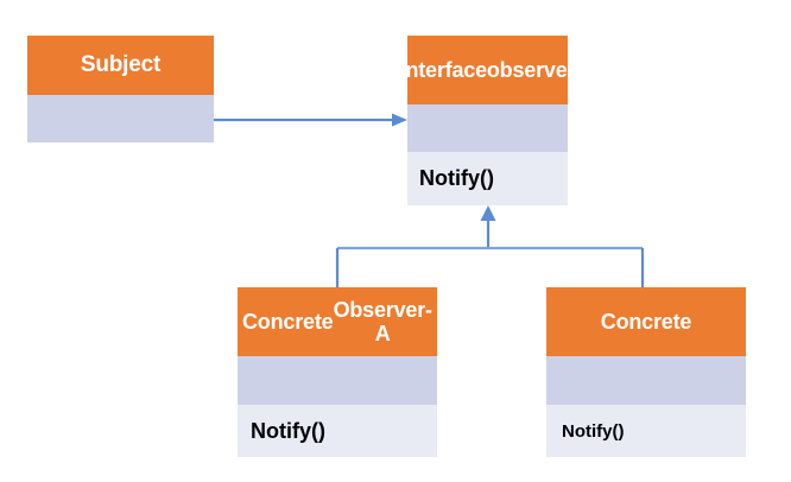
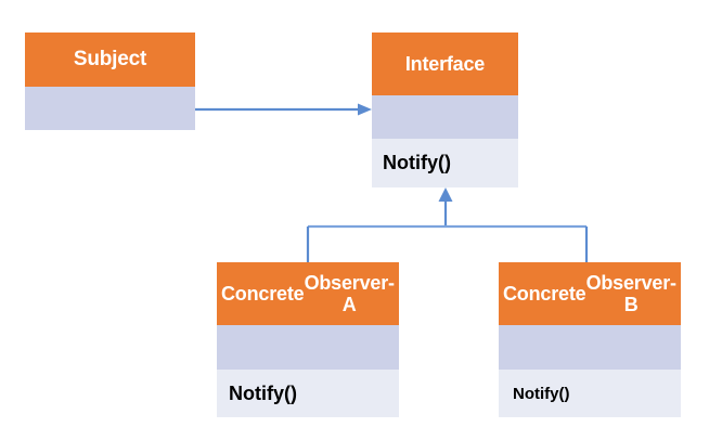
  Subject
  Interface
- observer
  Notify()
  Concrete
  Observer-A
  Notify()
  Concrete
+ Observer-B
  Notify()
